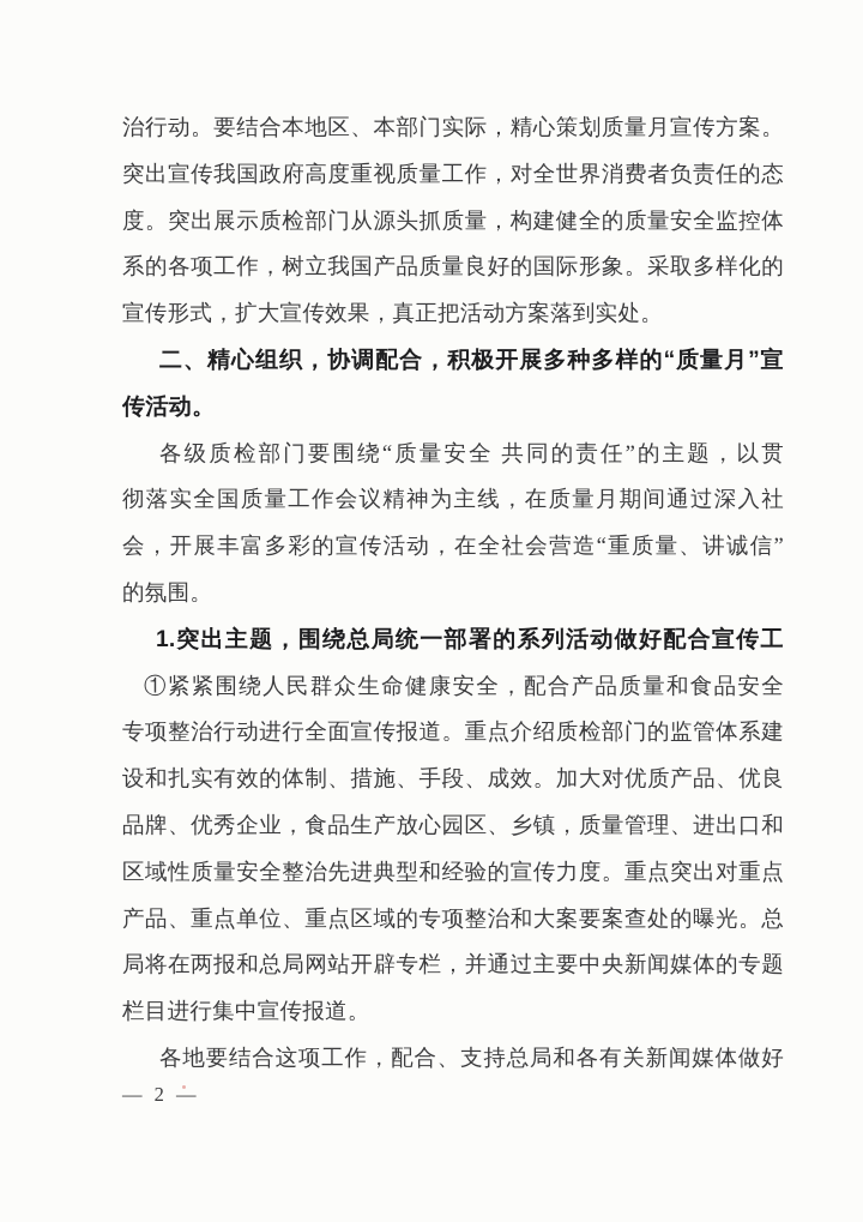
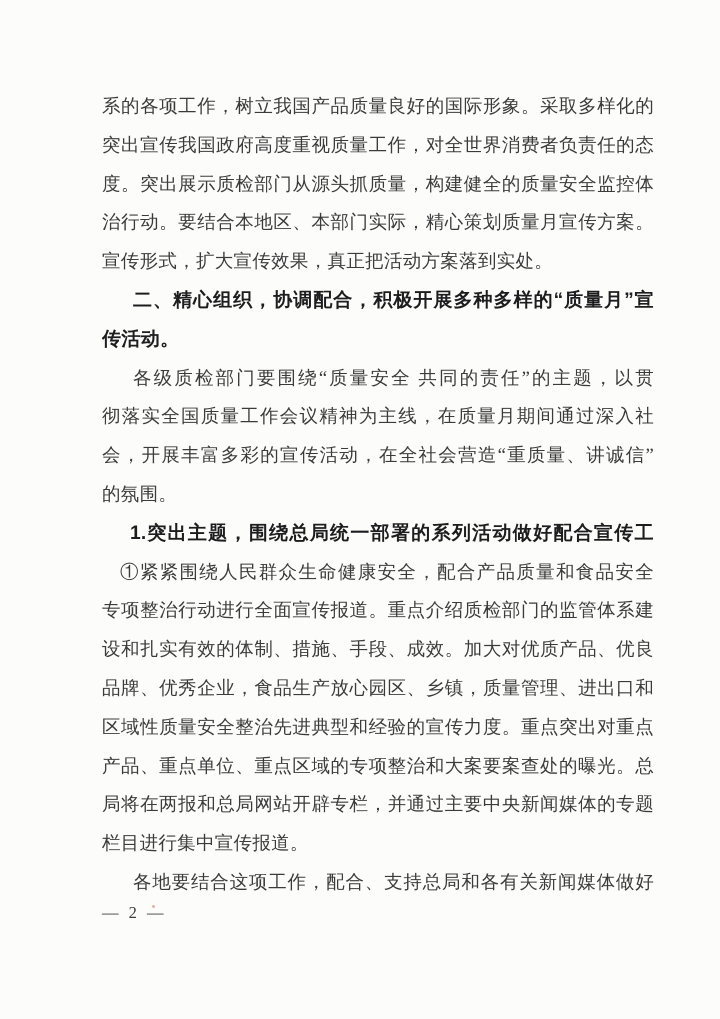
- 治行动。要结合本地区、本部门实际，精心策划质量月宣传方案。
+ 系的各项工作，树立我国产品质量良好的国际形象。采取多样化的
  突出宣传我国政府高度重视质量工作，对全世界消费者负责任的态
  度。突出展示质检部门从源头抓质量，构建健全的质量安全监控体
- 系的各项工作，树立我国产品质量良好的国际形象。采取多样化的
+ 治行动。要结合本地区、本部门实际，精心策划质量月宣传方案。
  宣传形式，扩大宣传效果，真正把活动方案落到实处。
  二、精心组织，协调配合，积极开展多种多样的“质量月”宣
  传活动。
  各级质检部门要围绕“质量安全 共同的责任”的主题，以贯
  彻落实全国质量工作会议精神为主线，在质量月期间通过深入社
  会，开展丰富多彩的宣传活动，在全社会营造“重质量、讲诚信”
  的氛围。
  1.突出主题，围绕总局统一部署的系列活动做好配合宣传工
  ①紧紧围绕人民群众生命健康安全，配合产品质量和食品安全
  专项整治行动进行全面宣传报道。重点介绍质检部门的监管体系建
  设和扎实有效的体制、措施、手段、成效。加大对优质产品、优良
  品牌、优秀企业，食品生产放心园区、乡镇，质量管理、进出口和
  区域性质量安全整治先进典型和经验的宣传力度。重点突出对重点
  产品、重点单位、重点区域的专项整治和大案要案查处的曝光。总
  局将在两报和总局网站开辟专栏，并通过主要中央新闻媒体的专题
  栏目进行集中宣传报道。
  各地要结合这项工作，配合、支持总局和各有关新闻媒体做好
  — 2 —
